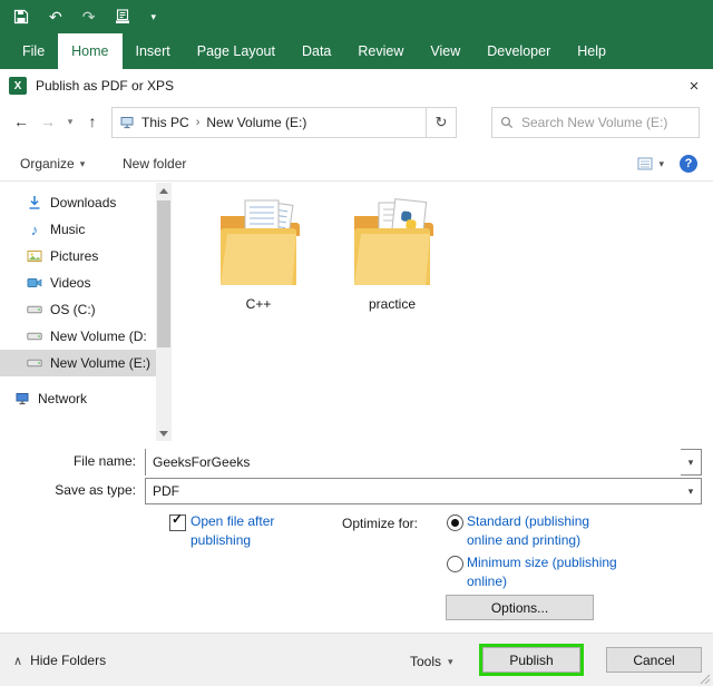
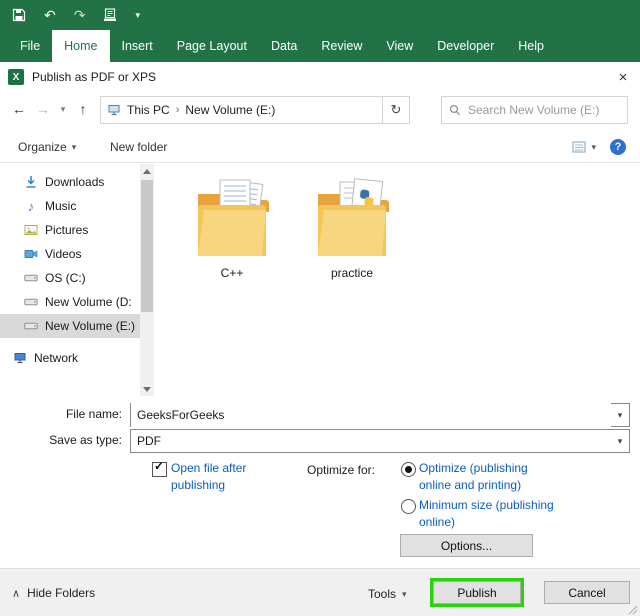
  ↶
  ↷
  ▾
  File
  Home
  Insert
  Page Layout
  Data
  Review
  View
  Developer
  Help
  X
  Publish as PDF or XPS
  ×
  ←
  →
  ▾
  ↑
  This PC
  ›
  New Volume (E:)
  ↻
  Search New Volume (E:)
  Organize
  ▾
  New folder
  ▾
  ?
  Downloads
  ♪
  Music
  Pictures
  Videos
  OS (C:)
  New Volume (D:
  New Volume (E:)
  Network
  C++
  practice
  File name:
  GeeksForGeeks
  ▾
  Save as type:
  PDF
  ▾
  ✓
  Open file after publishing
  Optimize for:
- Standard (publishing online and printing)
+ Optimize (publishing online and printing)
  Minimum size (publishing online)
  Options...
  ∧
  Hide Folders
  Tools
  ▾
  Publish
  Cancel
